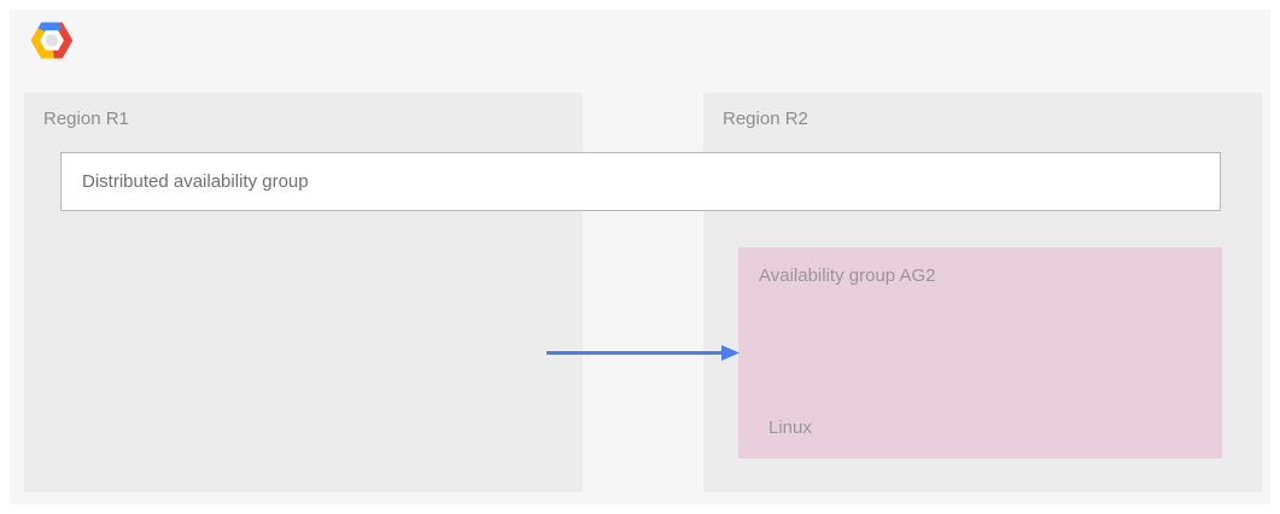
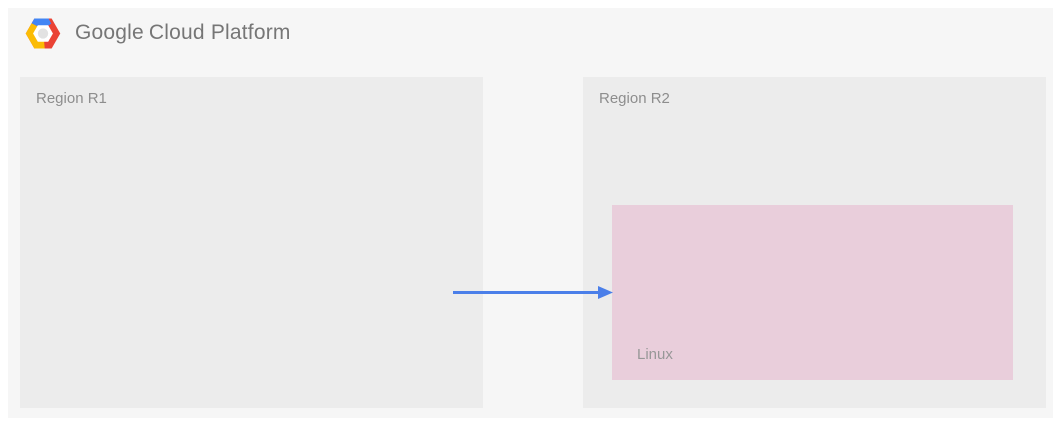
+ Google Cloud Platform
  Region R1
  Region R2
- Distributed availability group
- Availability group AG2
  Linux
